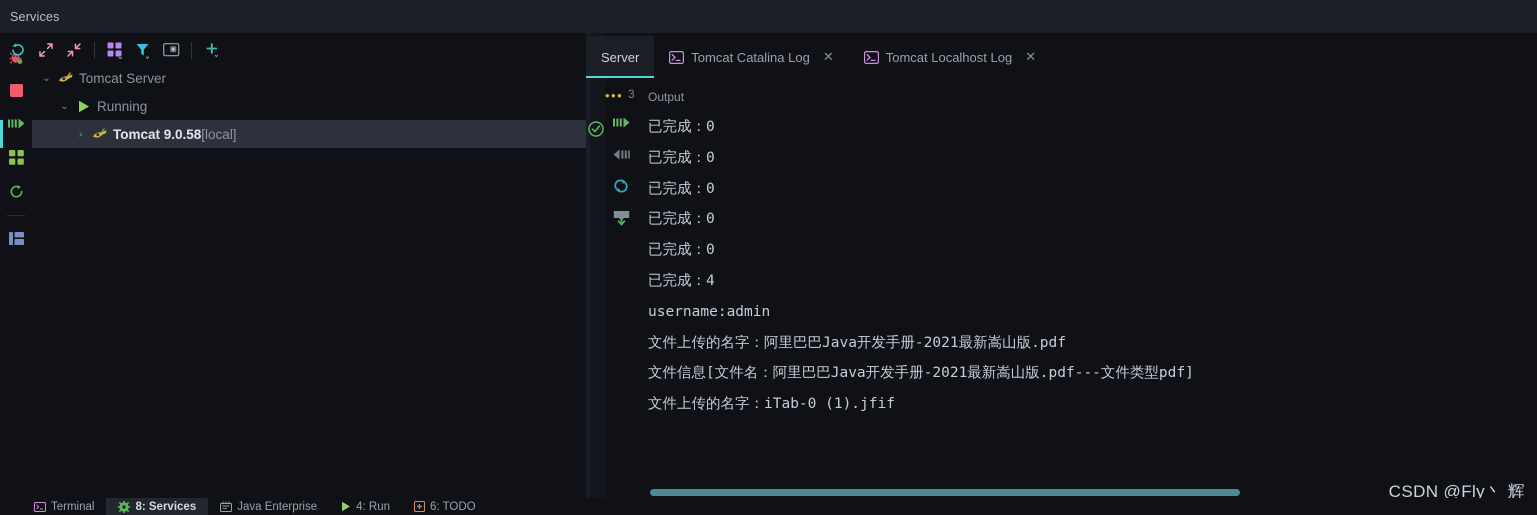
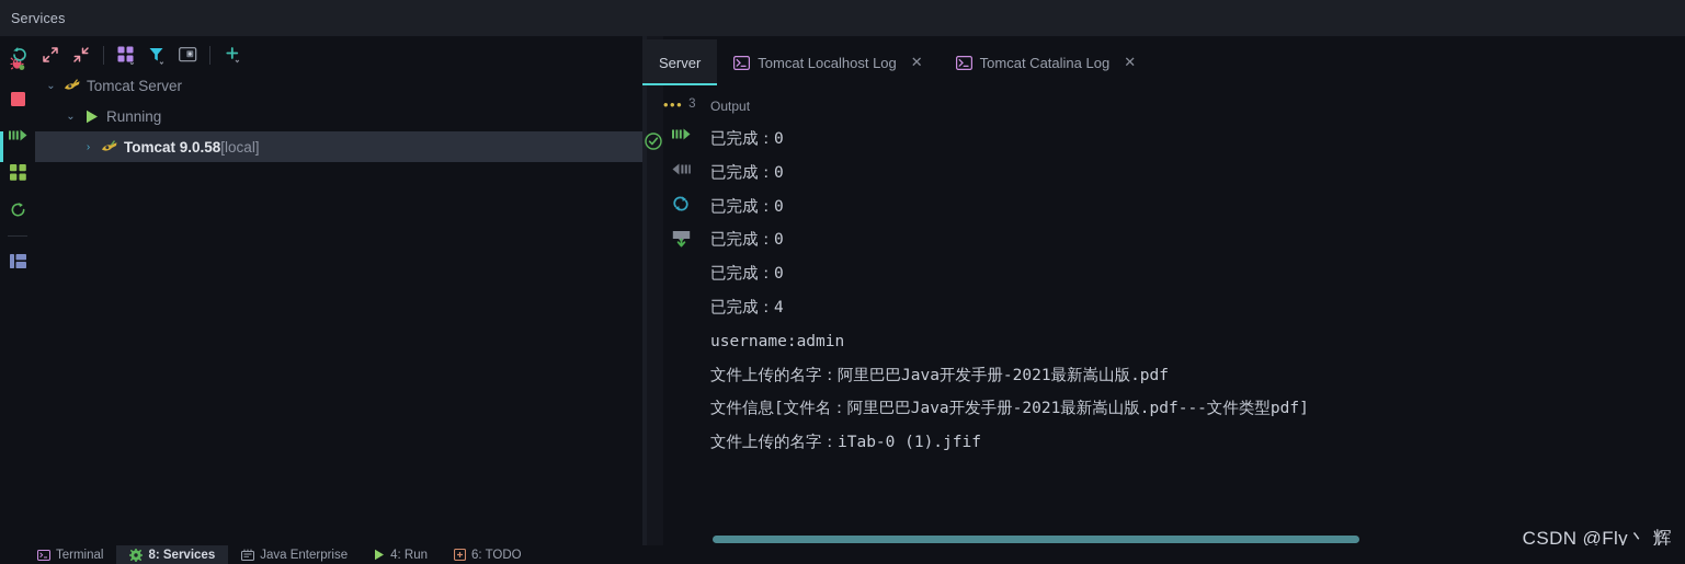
  Services
  ⌄
  Tomcat Server
  ⌄
  Running
  ›
  Tomcat 9.0.58
  [local]
  Server
- Tomcat Catalina Log
+ Tomcat Localhost Log
  ✕
- Tomcat Localhost Log
+ Tomcat Catalina Log
  ✕
  •••
  3
  Output
  已完成：0
  已完成：0
  已完成：0
  已完成：0
  已完成：0
  已完成：4
  username:admin
  文件上传的名字：阿里巴巴Java开发手册-2021最新嵩山版.pdf
  文件信息[文件名：阿里巴巴Java开发手册-2021最新嵩山版.pdf---文件类型pdf]
  文件上传的名字：iTab-0 (1).jfif
  CSDN @Fly丶 辉
  Terminal
  8: Services
  Java Enterprise
  4: Run
  6: TODO
